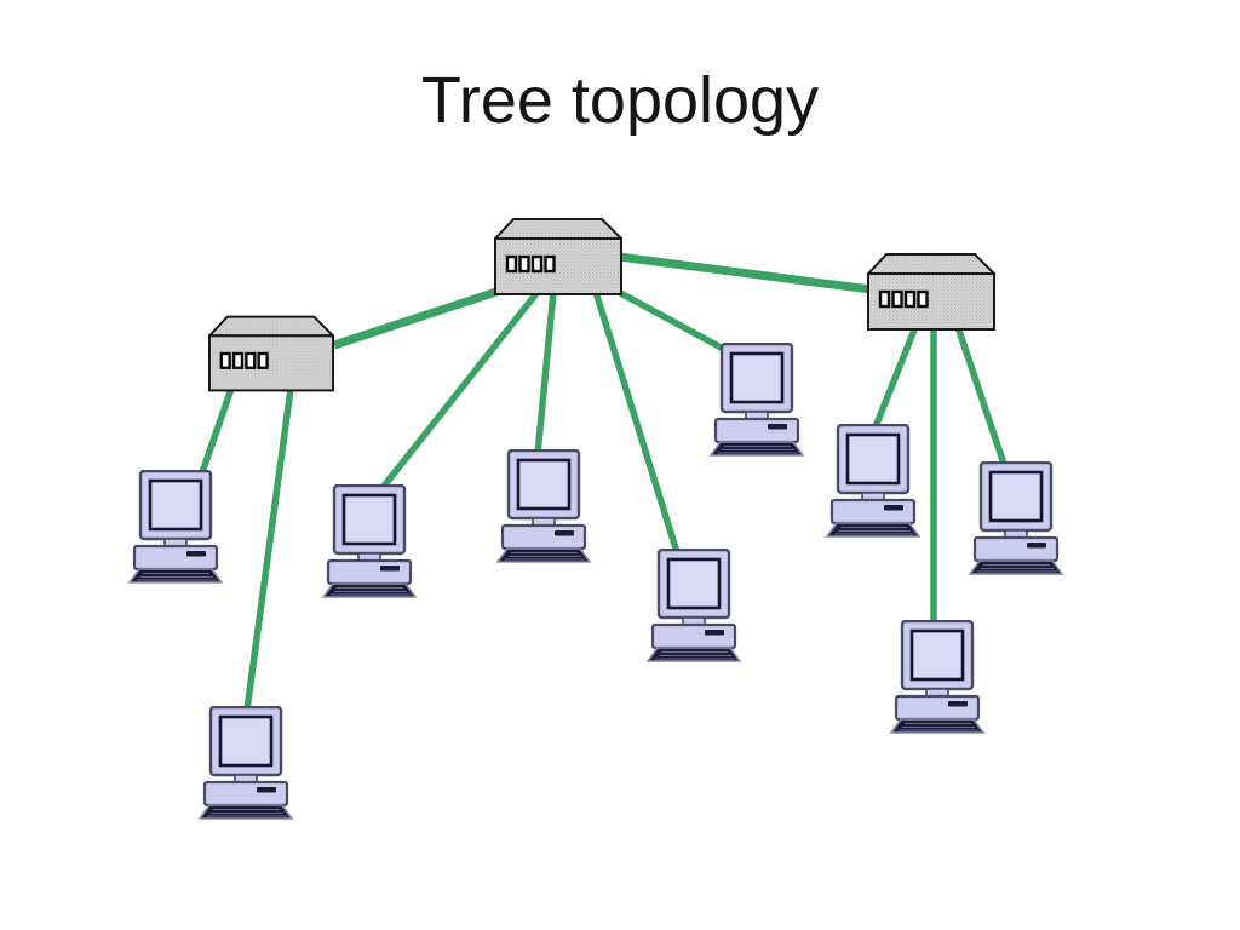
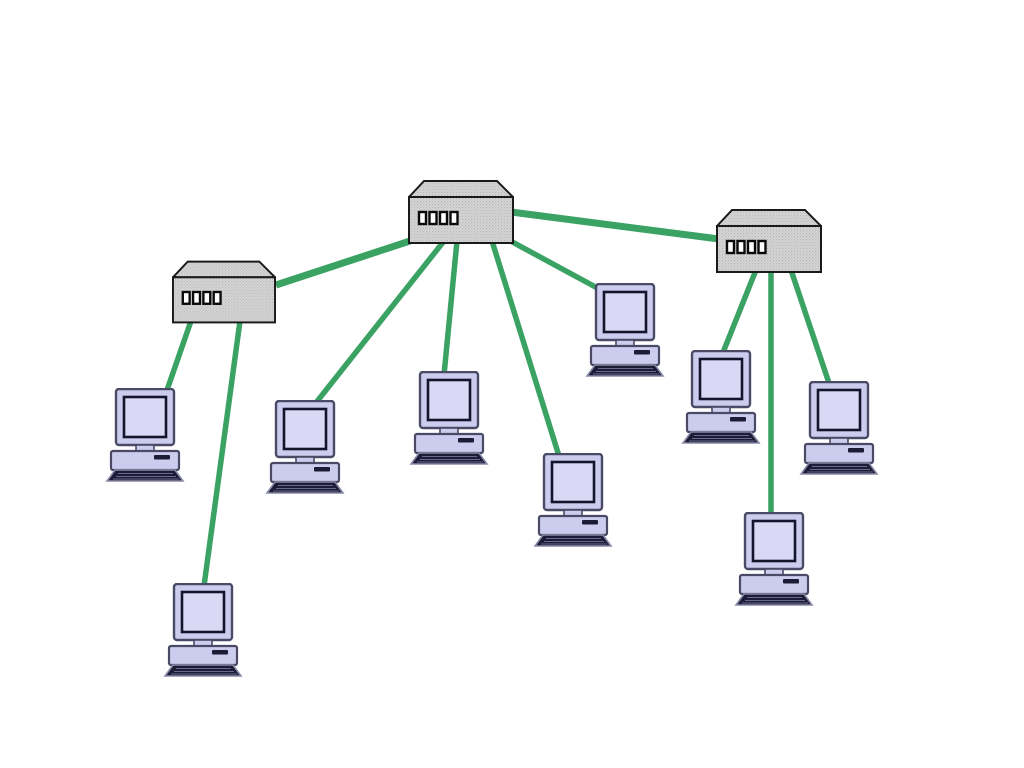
- Tree topology
